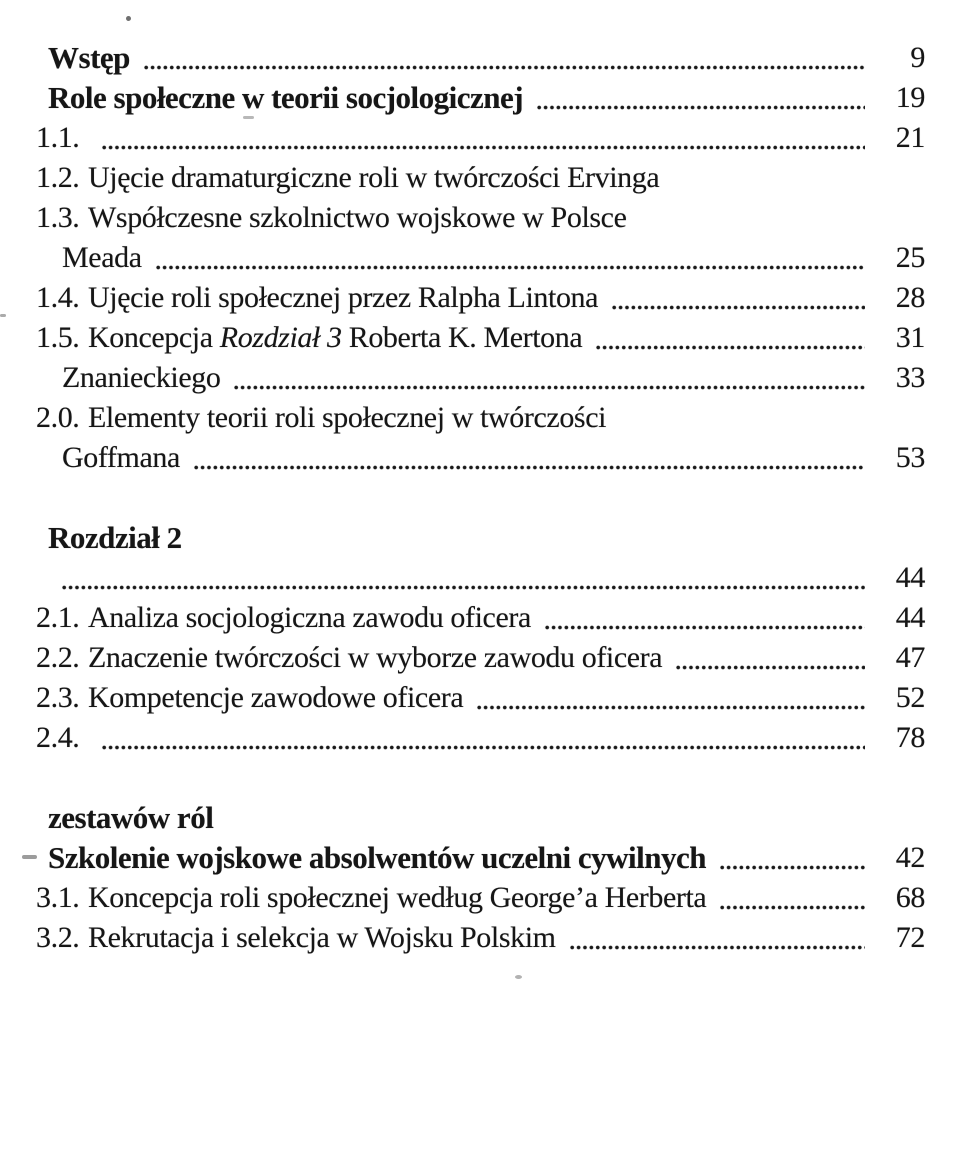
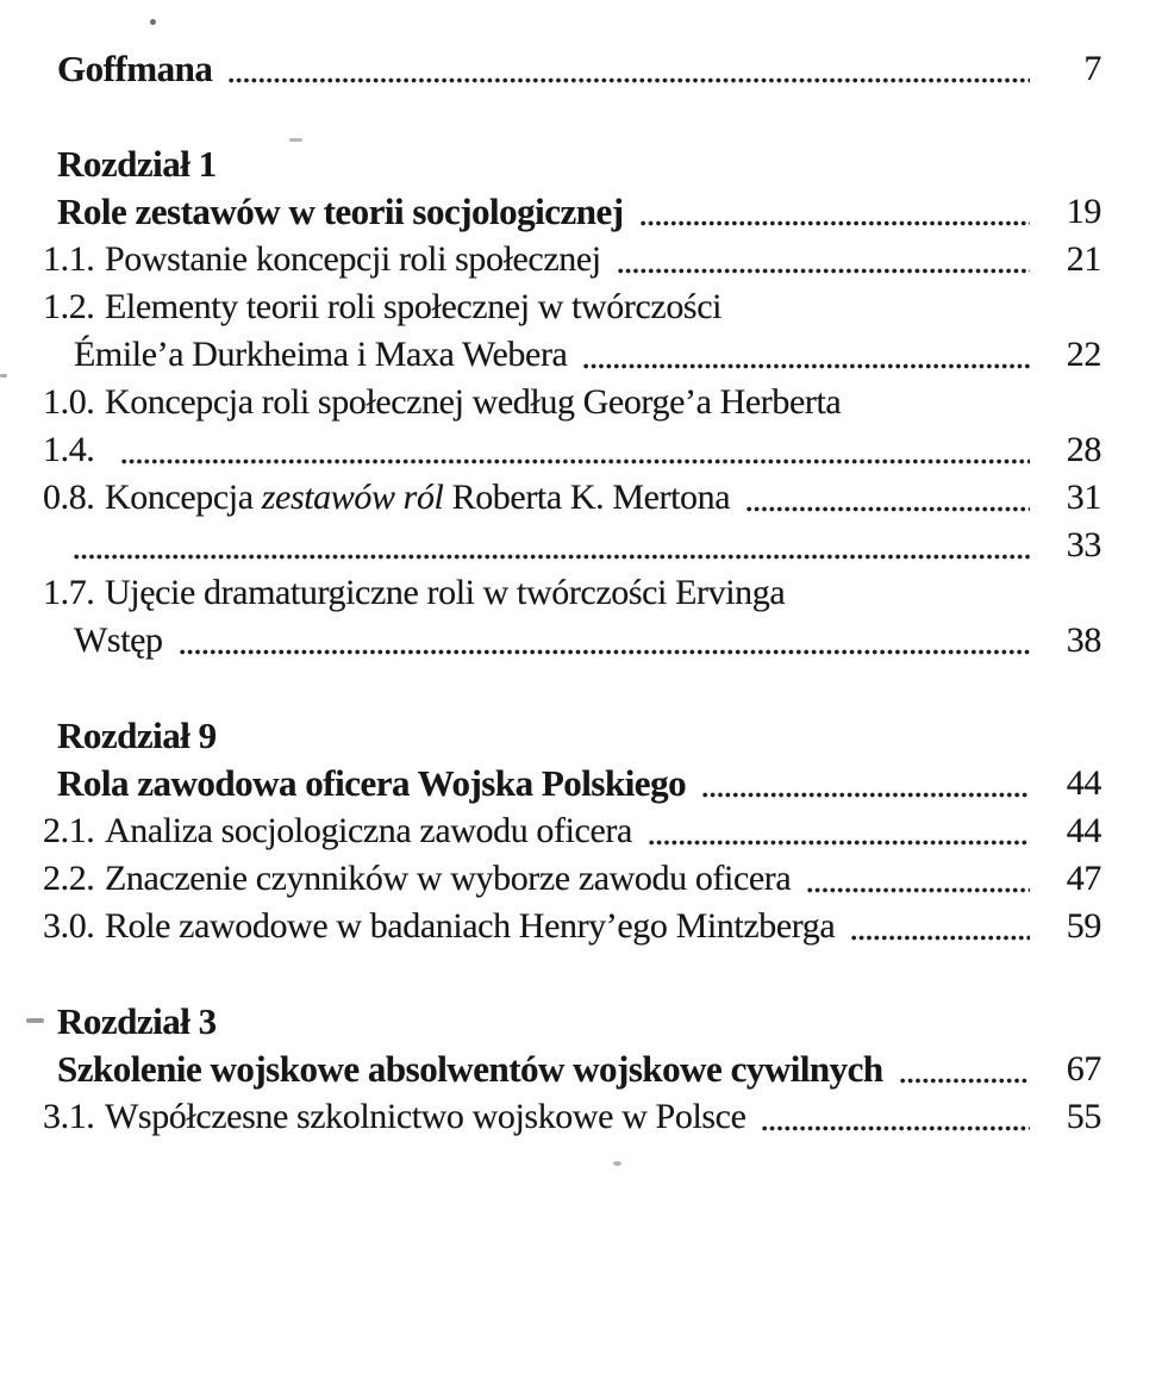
- Wstęp
+ Goffmana
- 9
+ 7
+ Rozdział 1
- Role społeczne w teorii socjologicznej
+ Role zestawów w teorii socjologicznej
  19
  1.1.
+ Powstanie koncepcji roli społecznej
  21
  1.2.
- Ujęcie dramaturgiczne roli w twórczości Ervinga
+ Elementy teorii roli społecznej w twórczości
+ Émile’a Durkheima i Maxa Webera
+ 22
- 1.3.
+ 1.0.
- Współczesne szkolnictwo wojskowe w Polsce
+ Koncepcja roli społecznej według George’a Herberta
- Meada
- 25
  1.4.
- Ujęcie roli społecznej przez Ralpha Lintona
  28
- 1.5.
+ 0.8.
- Koncepcja Rozdział 3 Roberta K. Mertona
+ Koncepcja zestawów ról Roberta K. Mertona
  31
- Znanieckiego
  33
- 2.0.
+ 1.7.
- Elementy teorii roli społecznej w twórczości
+ Ujęcie dramaturgiczne roli w twórczości Ervinga
- Goffmana
+ Wstęp
- 53
+ 38
- Rozdział 2
+ Rozdział 9
+ Rola zawodowa oficera Wojska Polskiego
  44
  2.1.
  Analiza socjologiczna zawodu oficera
  44
  2.2.
- Znaczenie twórczości w wyborze zawodu oficera
+ Znaczenie czynników w wyborze zawodu oficera
  47
- 2.3.
- Kompetencje zawodowe oficera
- 52
- 2.4.
+ 3.0.
+ Role zawodowe w badaniach Henry’ego Mintzberga
- 78
+ 59
- zestawów ról
+ Rozdział 3
- Szkolenie wojskowe absolwentów uczelni cywilnych
+ Szkolenie wojskowe absolwentów wojskowe cywilnych
- 42
+ 67
  3.1.
- Koncepcja roli społecznej według George’a Herberta
+ Współczesne szkolnictwo wojskowe w Polsce
- 68
+ 55
- 3.2.
- Rekrutacja i selekcja w Wojsku Polskim
- 72
